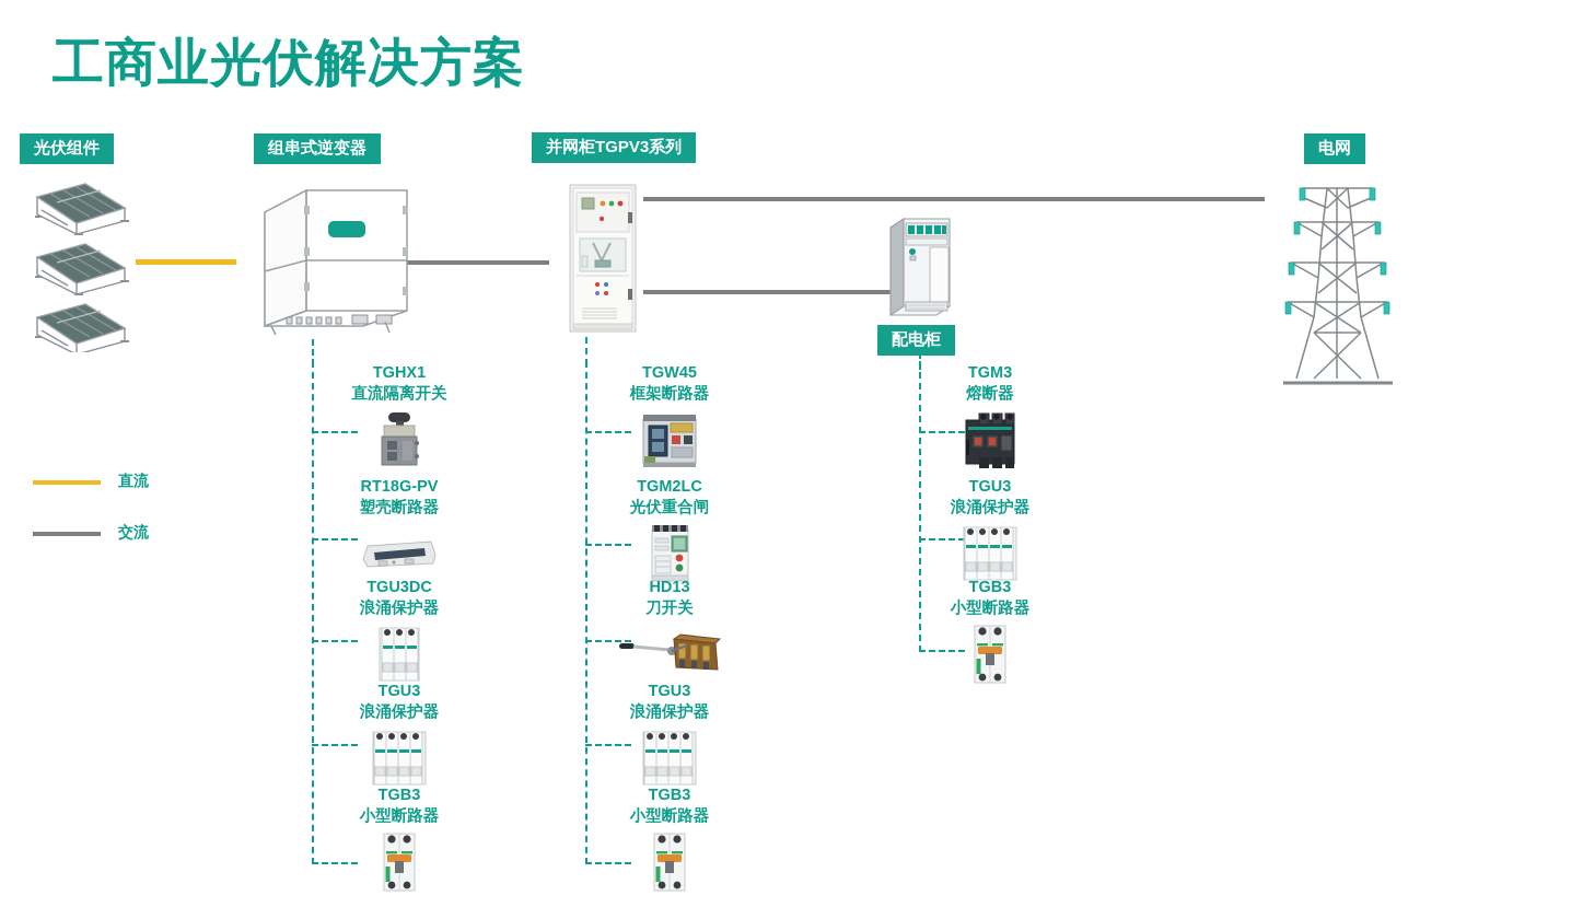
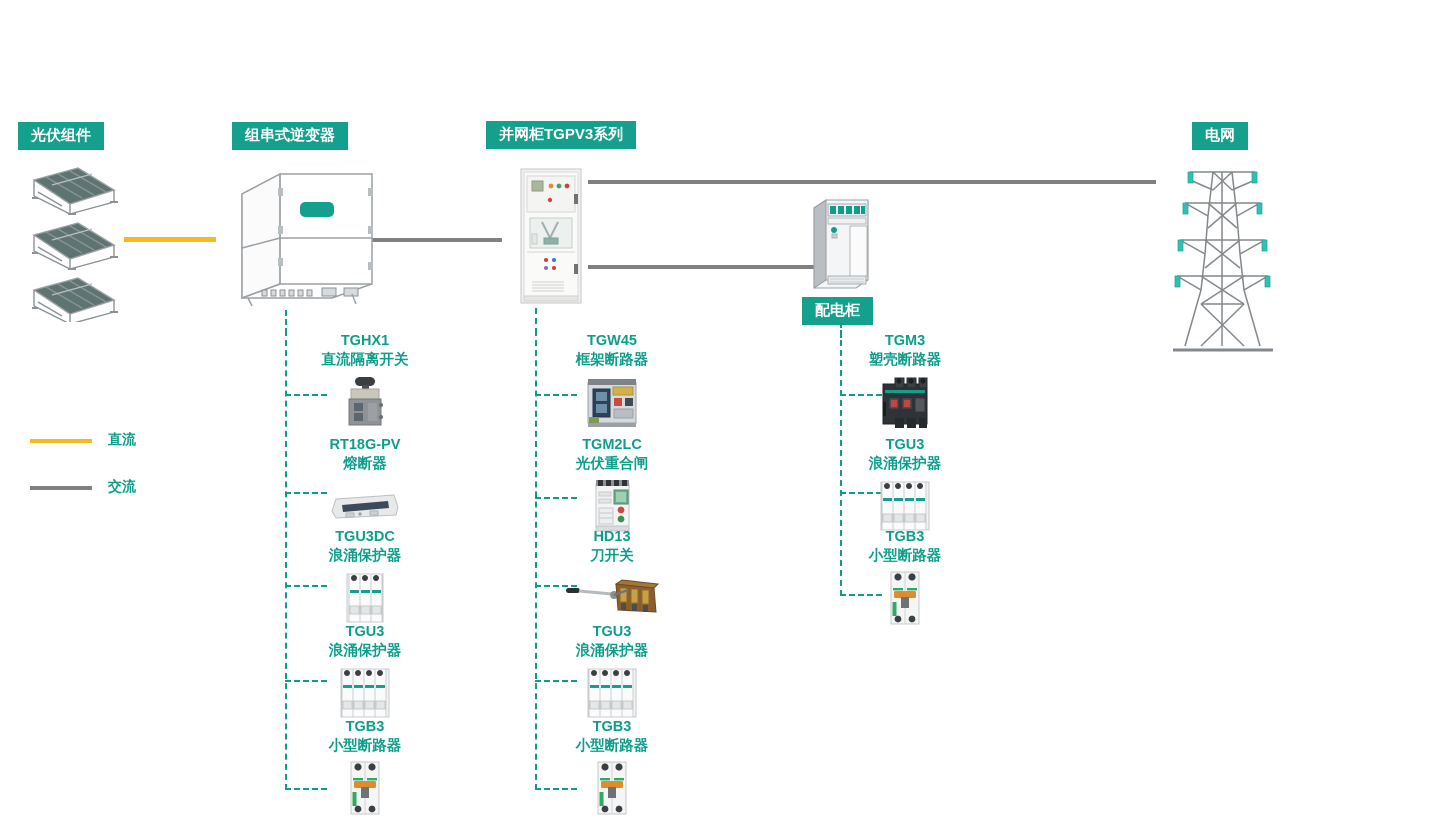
- 工商业光伏解决方案
  光伏组件
  组串式逆变器
  并网柜TGPV3系列
  配电柜
  电网
  直流
  交流
  TGHX1
  直流隔离开关
  RT18G-PV
- 塑壳断路器
+ 熔断器
  TGU3DC
  浪涌保护器
  TGU3
  浪涌保护器
  TGB3
  小型断路器
  TGW45
  框架断路器
  TGM2LC
  光伏重合闸
  HD13
  刀开关
  TGU3
  浪涌保护器
  TGB3
  小型断路器
  TGM3
- 熔断器
+ 塑壳断路器
  TGU3
  浪涌保护器
  TGB3
  小型断路器
